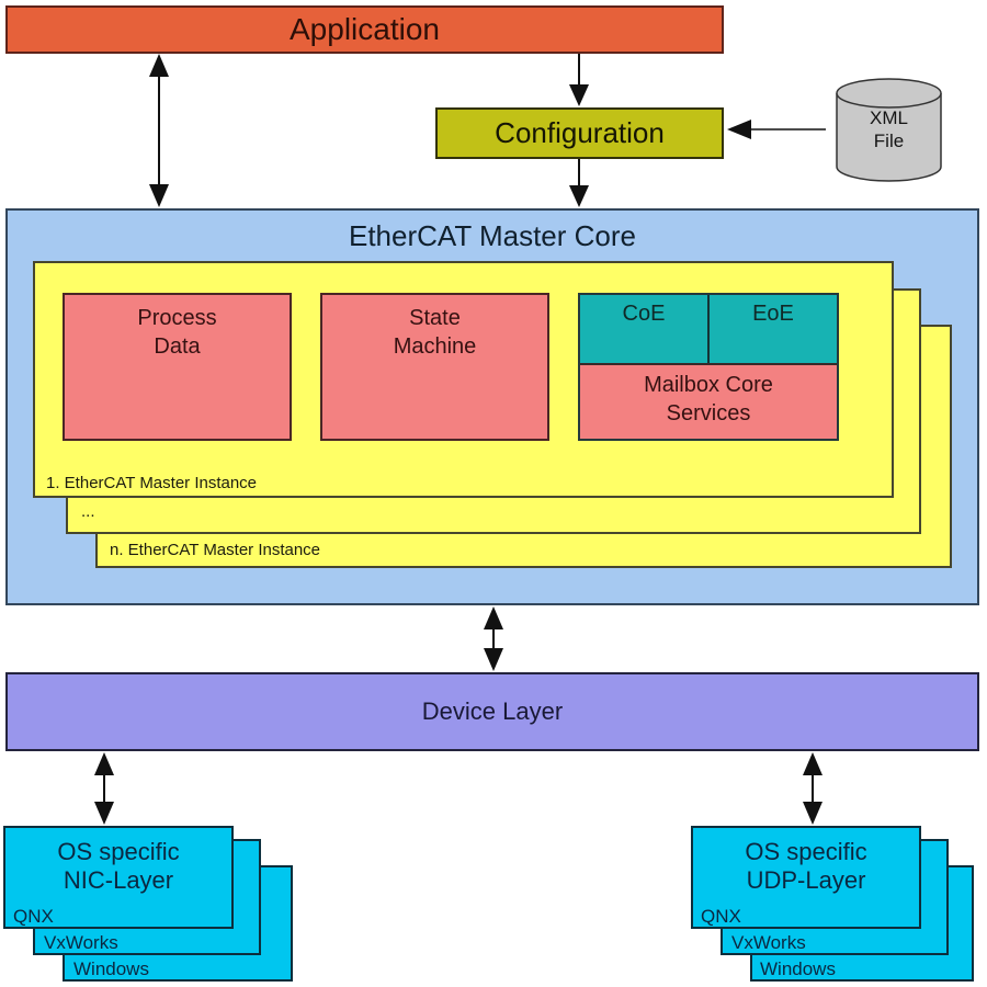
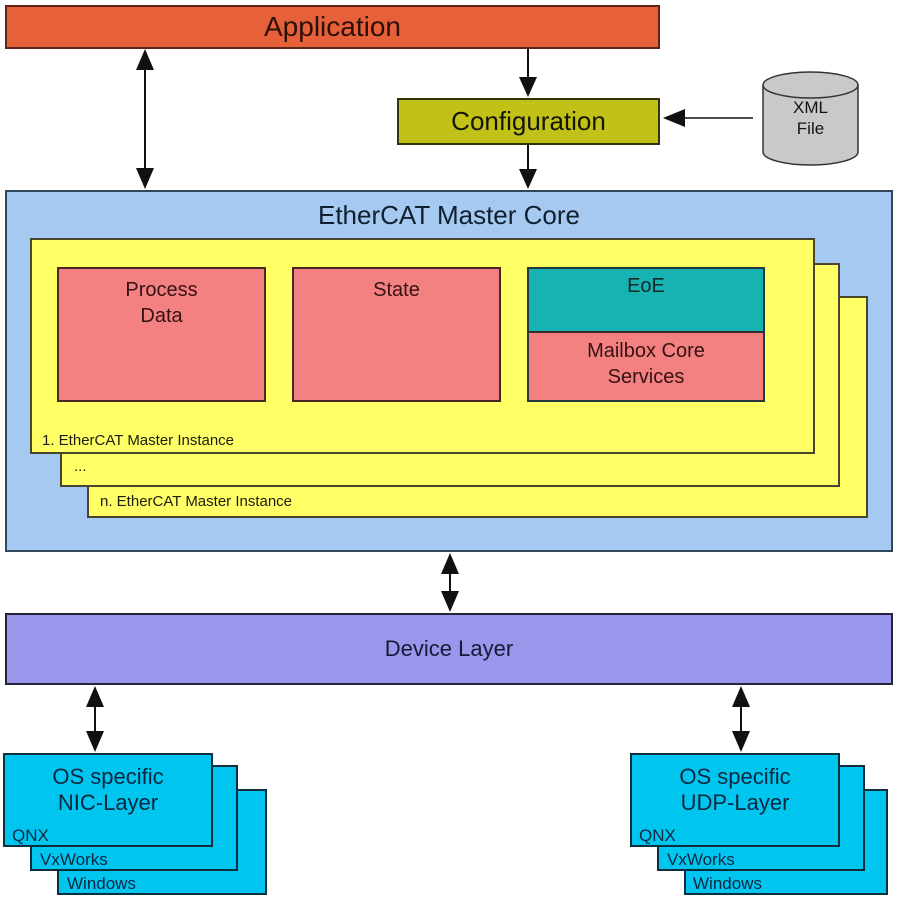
  Application
  Configuration
  XML
  File
  EtherCAT Master Core
  1. EtherCAT Master Instance
  ...
  n. EtherCAT Master Instance
  Process
  Data
  State
- Machine
- CoE
  EoE
  Mailbox Core
  Services
  Device Layer
  OS specific
  NIC-Layer
  QNX
  VxWorks
  Windows
  OS specific
  UDP-Layer
  QNX
  VxWorks
  Windows
